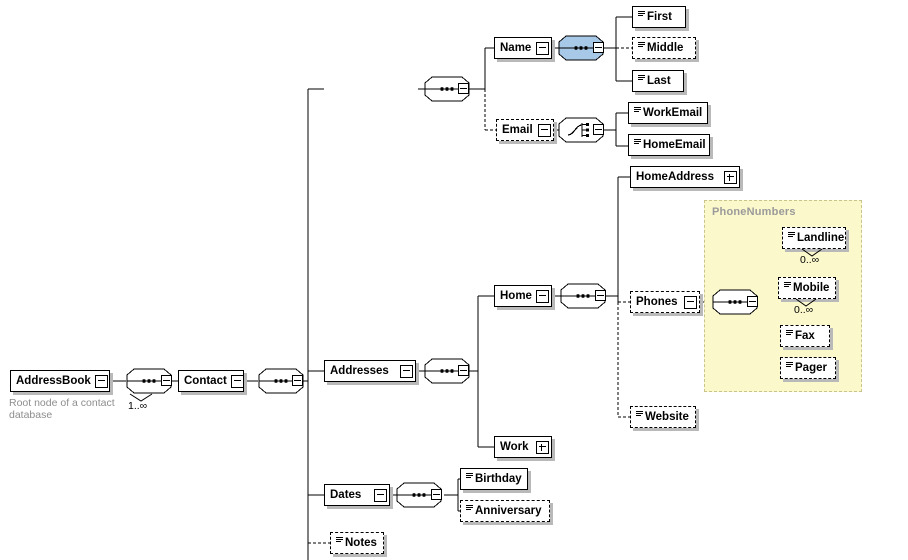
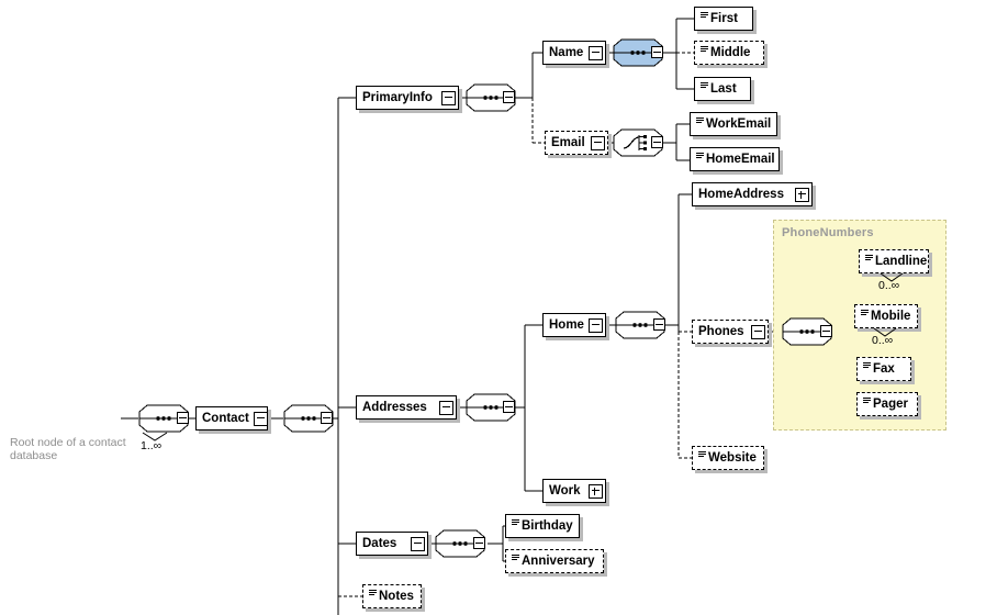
  PhoneNumbers
- AddressBook
  Root node of a contact
  database
  1..∞
  Contact
+ PrimaryInfo
  Name
  First
  Middle
  Last
  Email
  WorkEmail
  HomeEmail
  Addresses
  Home
  HomeAddress
  Phones
  Landline
  0..∞
  Mobile
  0..∞
  Fax
  Pager
  Website
  Work
  Dates
  Birthday
  Anniversary
  Notes
